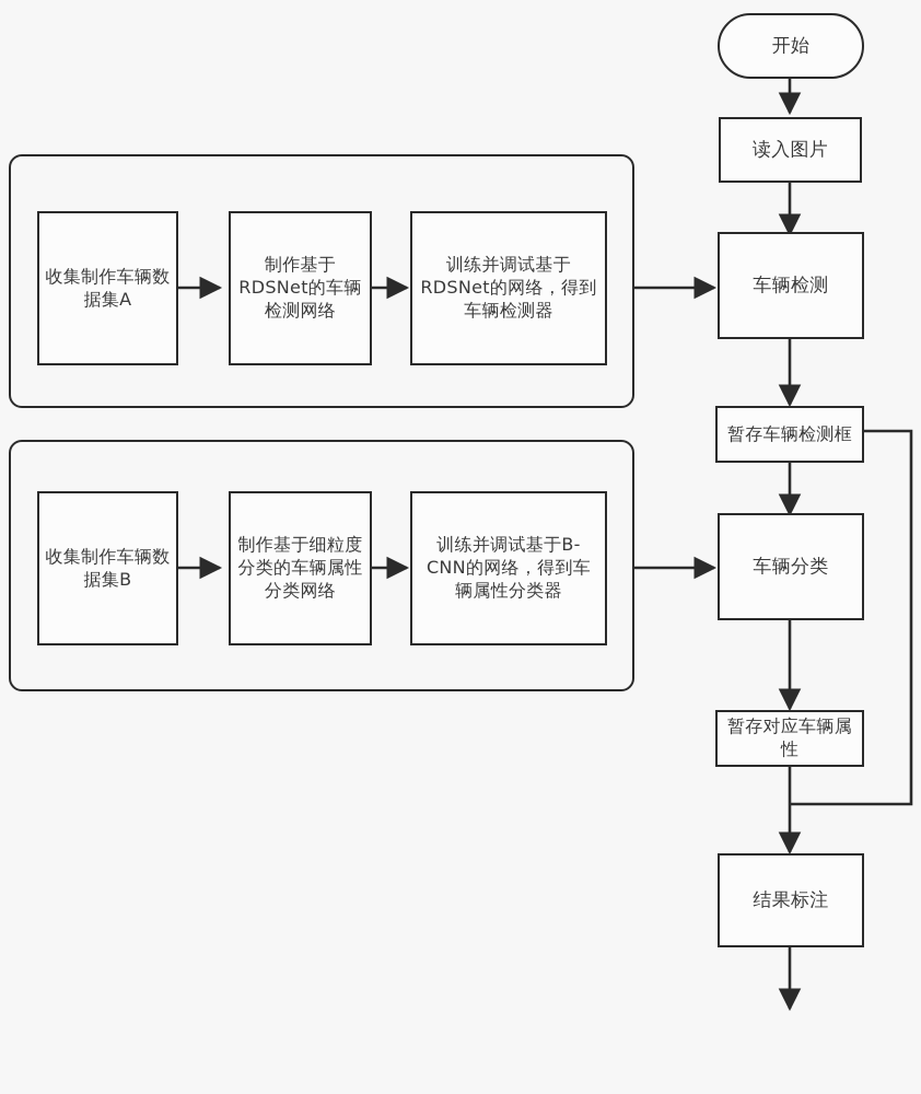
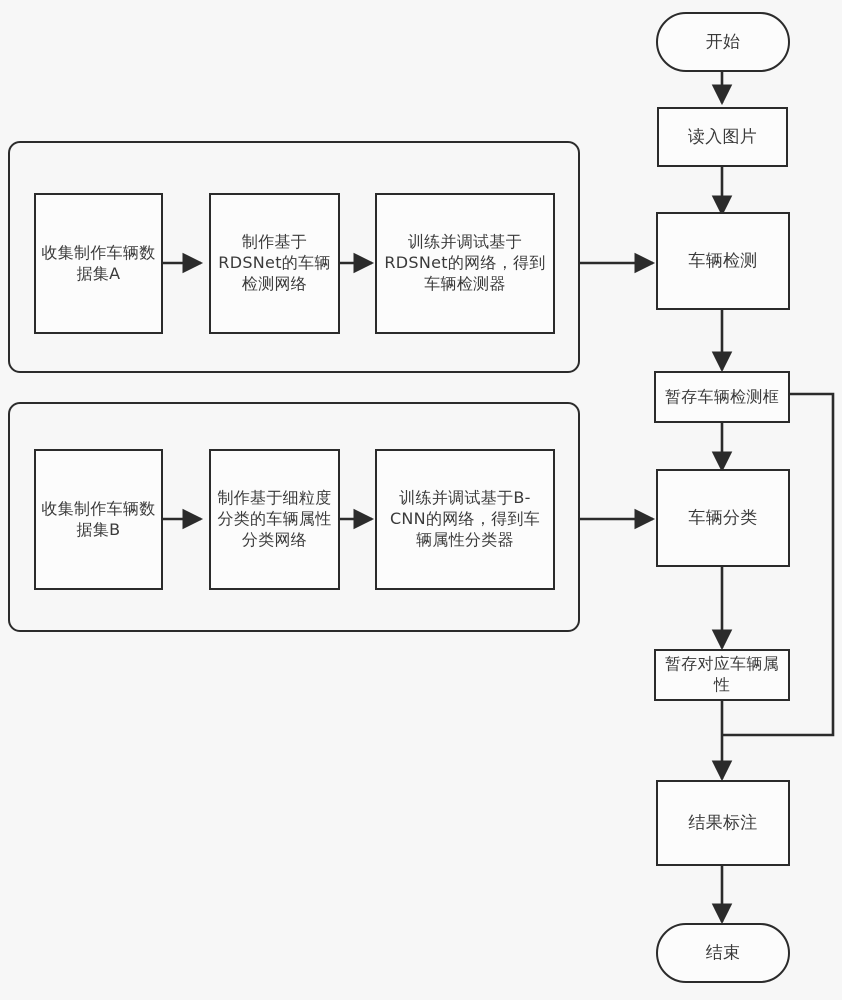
  开始
  读入图片
  车辆检测
  暂存车辆检测框
  车辆分类
  暂存对应车辆属性
  结果标注
+ 结束
  收集制作车辆数据集A
  制作基于RDSNet的车辆检测网络
  训练并调试基于RDSNet的网络，得到车辆检测器
  收集制作车辆数据集B
  制作基于细粒度分类的车辆属性分类网络
  训练并调试基于B-CNN的网络，得到车辆属性分类器
